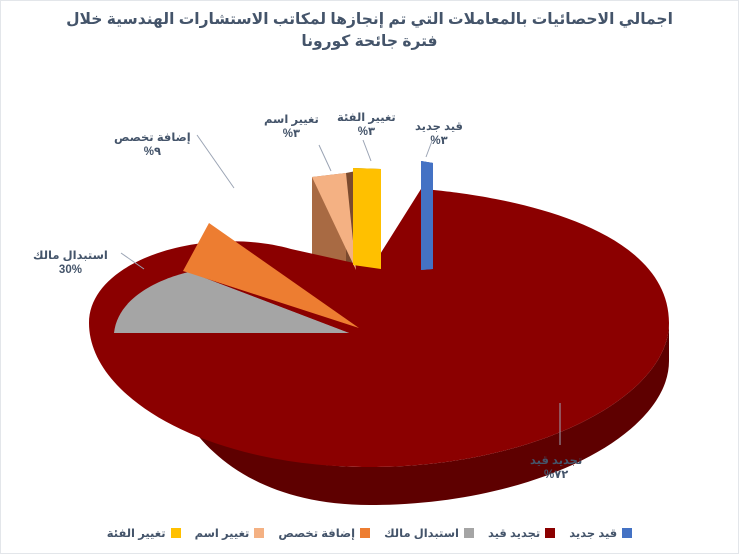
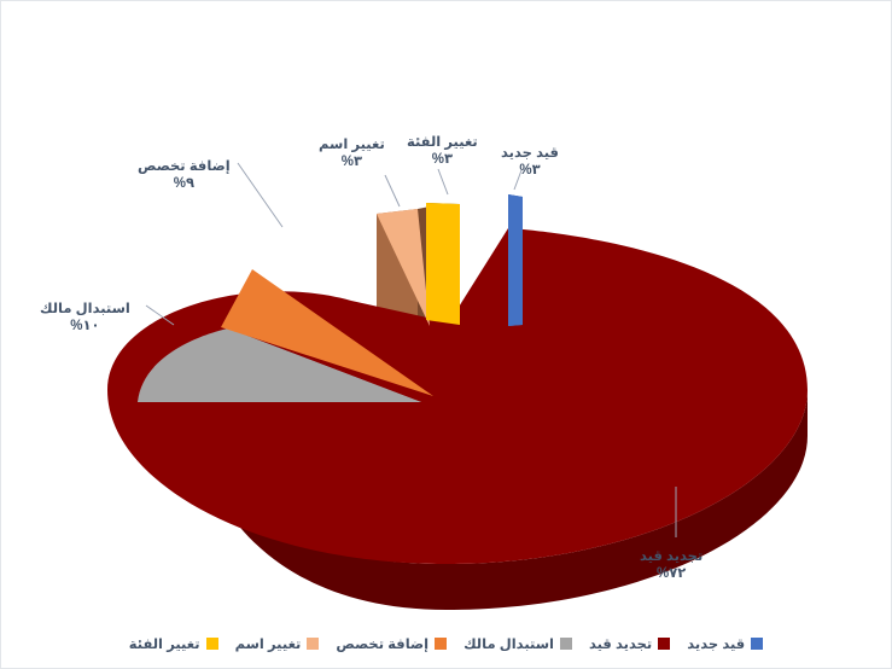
- اجمالي الاحصائيات بالمعاملات التي تم إنجازها لمكاتب الاستشارات الهندسية خلال
- فترة جائحة كورونا
  قيد جديد
  ٣%
  تغيير الفئة
  ٣%
  تغيير اسم
  ٣%
  إضافة تخصص
  ٩%
  استبدال مالك
- 30%
+ ١٠%
  تجديد قيد
  ٧٢%
  قيد جديد
  تجديد قيد
  استبدال مالك
  إضافة تخصص
  تغيير اسم
  تغيير الفئة
